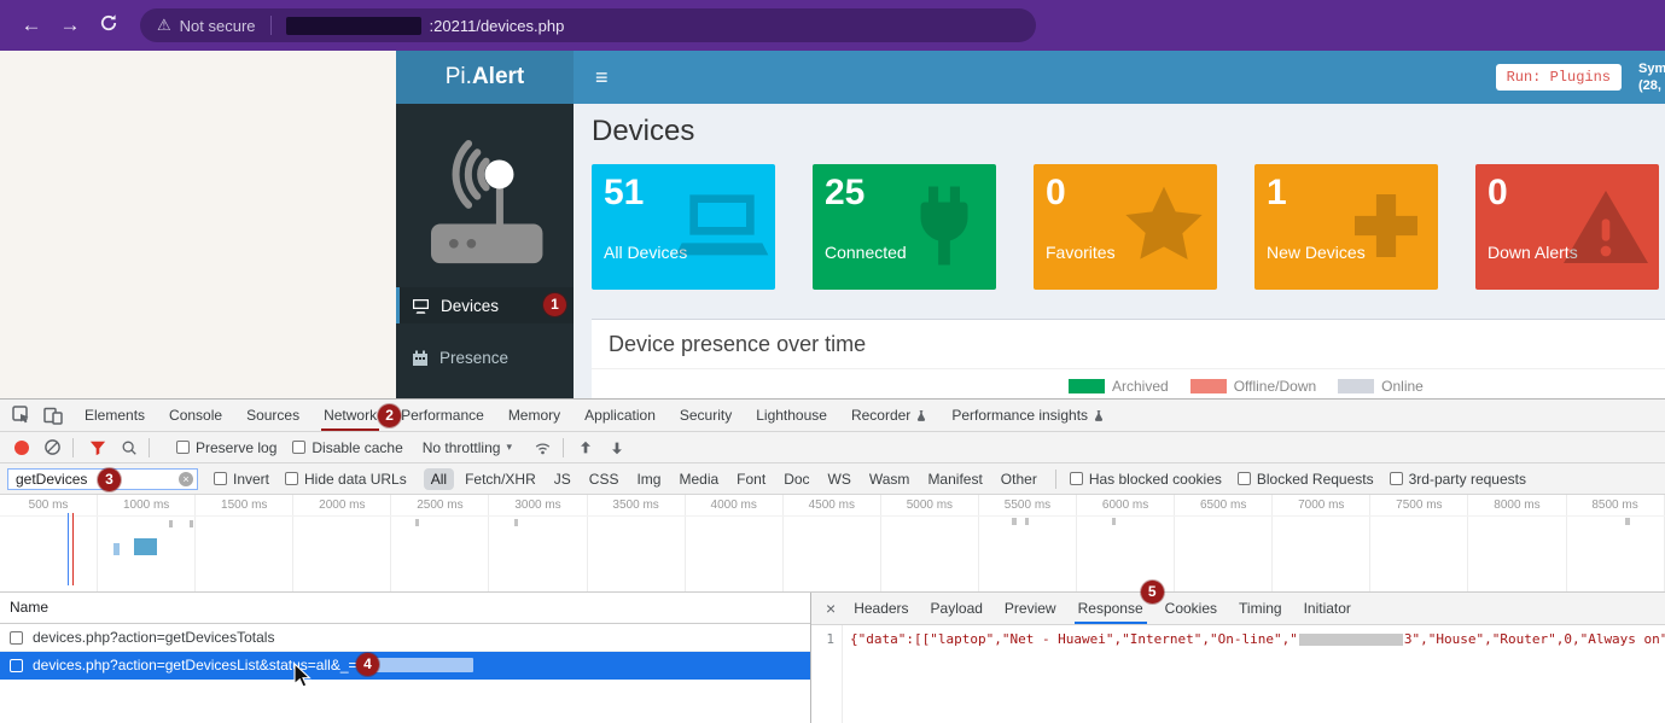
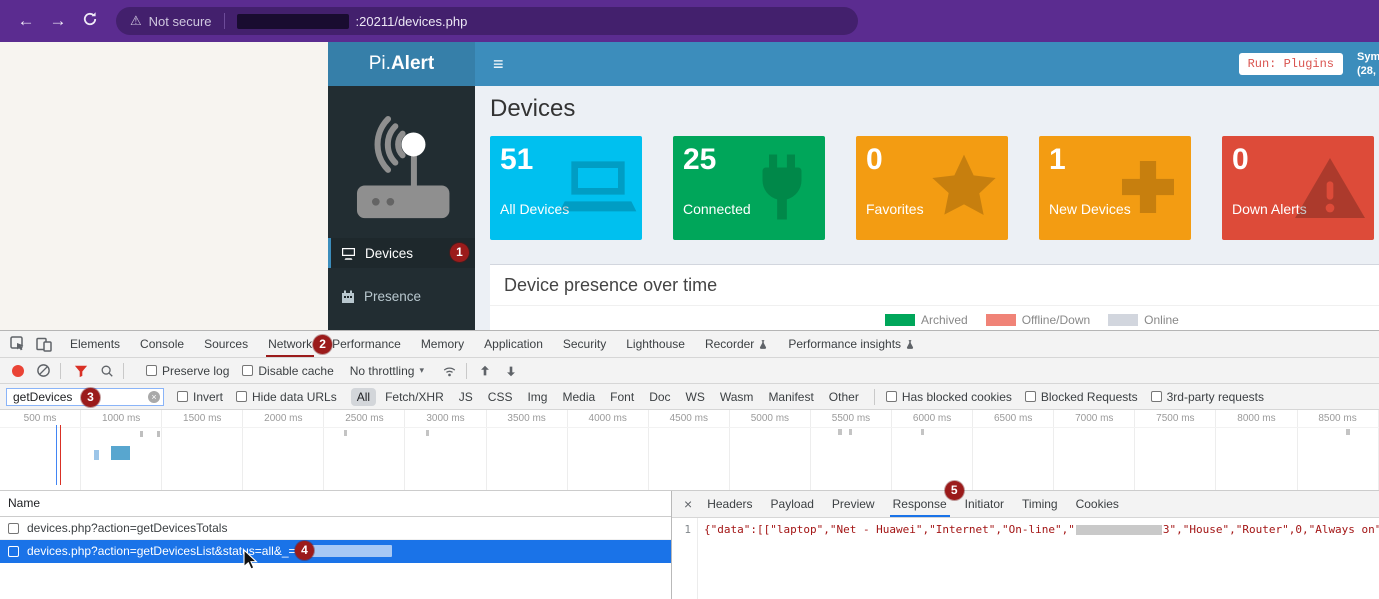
  ←
  →
  ⚠
  Not secure
  :20211/devices.php
  Pi.
  Alert
  ≡
  Run: Plugins
  Sym
  (28,
  Devices
  1
  Presence
  Devices
  51
  All Devices
  25
  Connected
  0
  Favorites
  1
  New Devices
  0
  Down Alerts
  Device presence over time
  Archived
  Offline/Down
  Online
  Elements
  Console
  Sources
  Network
  2
  Performance
  Memory
  Application
  Security
  Lighthouse
  Recorder
  Performance insights
  Preserve log
  Disable cache
  No throttling
  ▾
  getDevices
  3
  ×
  Invert
  Hide data URLs
  All
  Fetch/XHR
  JS
  CSS
  Img
  Media
  Font
  Doc
  WS
  Wasm
  Manifest
  Other
  Has blocked cookies
  Blocked Requests
  3rd-party requests
  500 ms
  1000 ms
  1500 ms
  2000 ms
  2500 ms
  3000 ms
  3500 ms
  4000 ms
  4500 ms
  5000 ms
  5500 ms
  6000 ms
  6500 ms
  7000 ms
  7500 ms
  8000 ms
  8500 ms
  Name
  devices.php?action=getDevicesTotals
  devices.php?action=getDevicesList&stats=all&_=
  4
  ×
  Headers
  Payload
  Preview
  Response
  5
- Cookies
+ Initiator
  Timing
- Initiator
+ Cookies
  1
  {"data":[["laptop","Net - Huawei","Internet","On-line"," 3","House","Router",0,"Always on"
